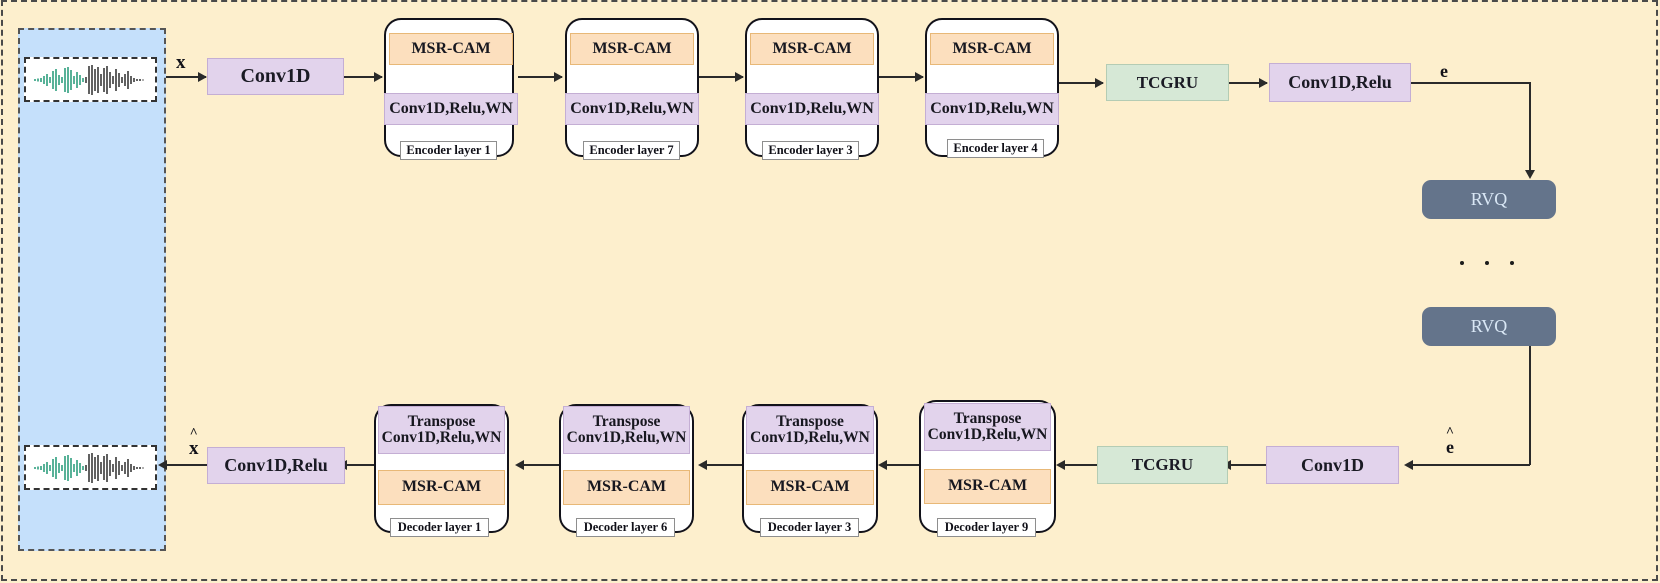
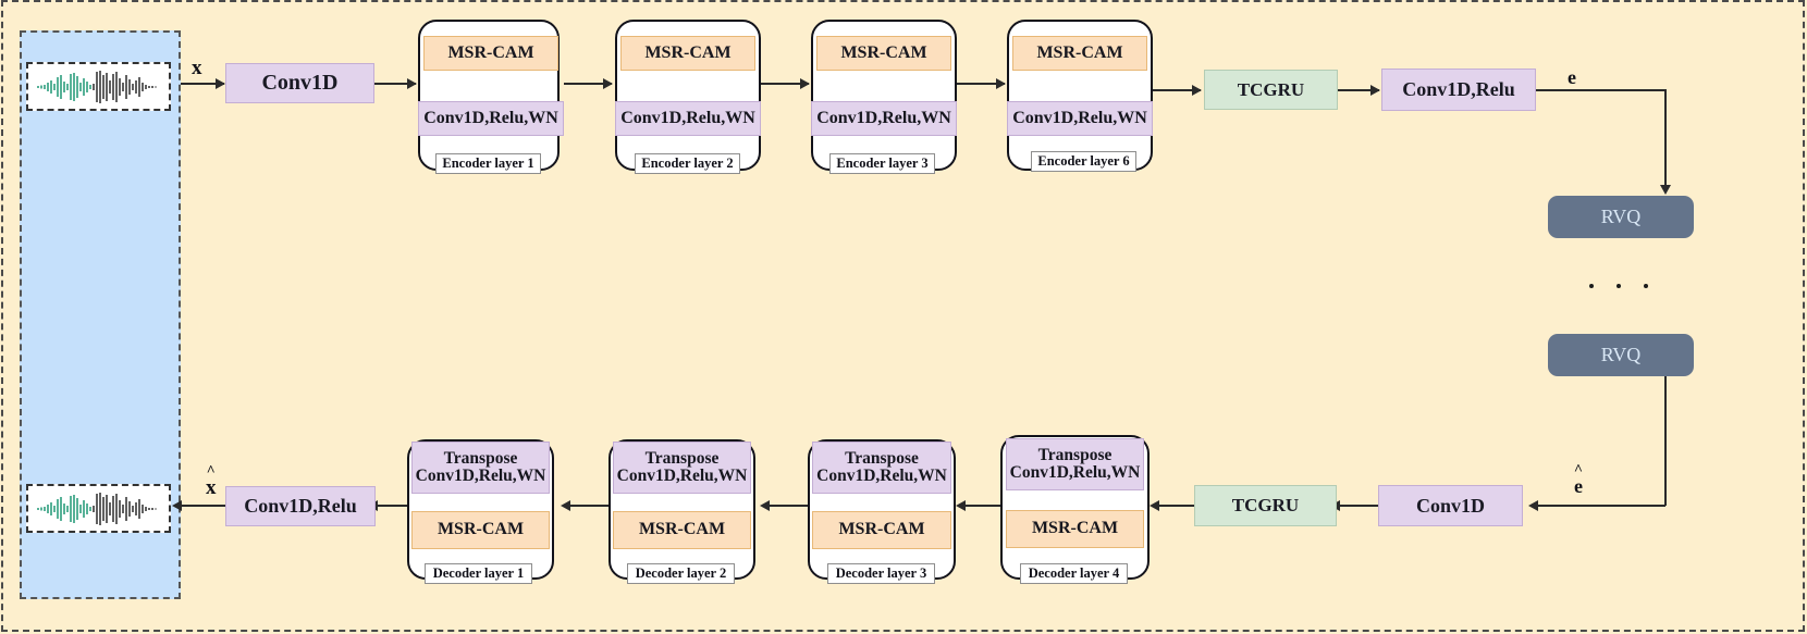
  x
  Conv1D
  MSR-CAM
  Conv1D,Relu,WN
  Encoder layer 1
  MSR-CAM
  Conv1D,Relu,WN
- Encoder layer 7
+ Encoder layer 2
  MSR-CAM
  Conv1D,Relu,WN
  Encoder layer 3
  MSR-CAM
  Conv1D,Relu,WN
- Encoder layer 4
+ Encoder layer 6
  TCGRU
  Conv1D,Relu
  e
  RVQ
  RVQ
  e
  Conv1D
  TCGRU
  Transpose
  Conv1D,Relu,WN
  MSR-CAM
- Decoder layer 9
+ Decoder layer 4
  Transpose
  Conv1D,Relu,WN
  MSR-CAM
  Decoder layer 3
  Transpose
  Conv1D,Relu,WN
  MSR-CAM
- Decoder layer 6
+ Decoder layer 2
  Transpose
  Conv1D,Relu,WN
  MSR-CAM
  Decoder layer 1
  Conv1D,Relu
  x
